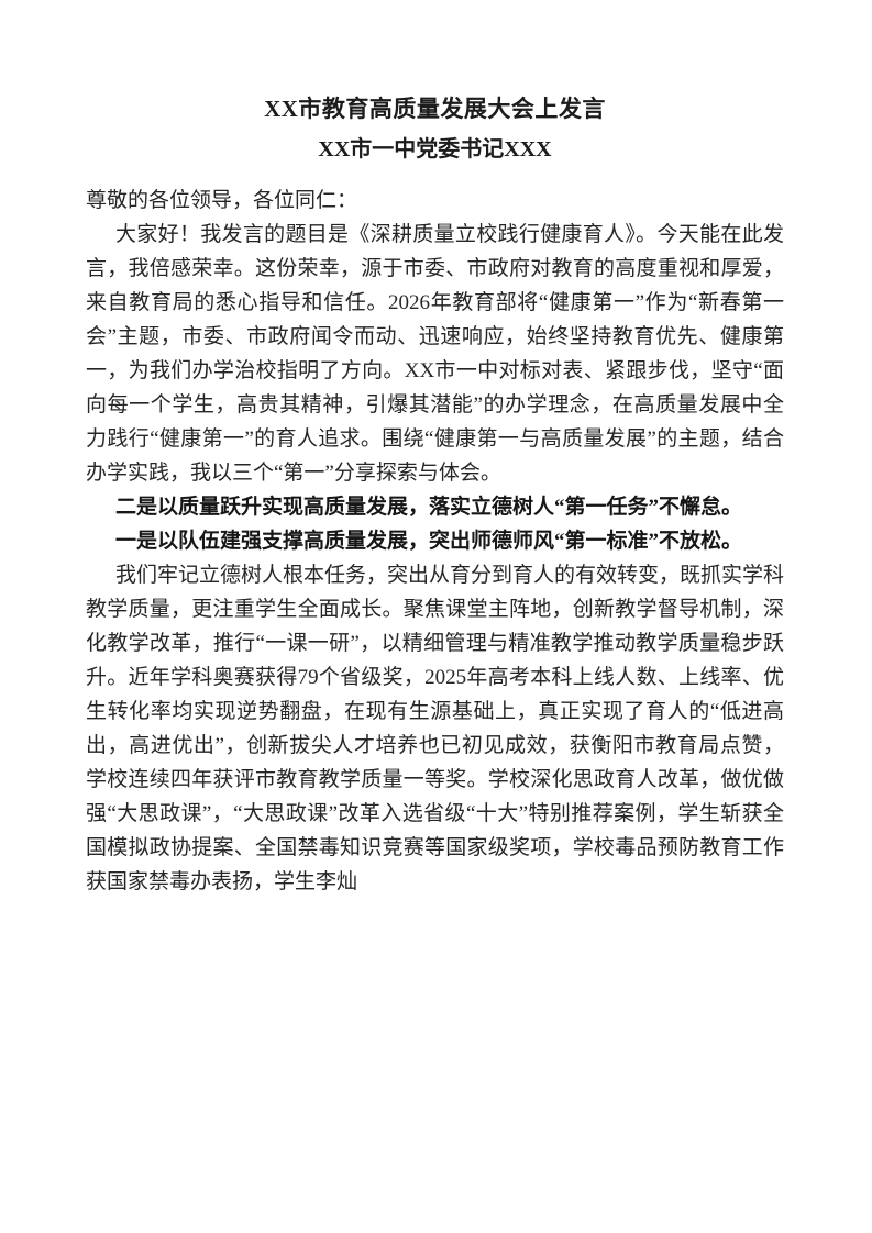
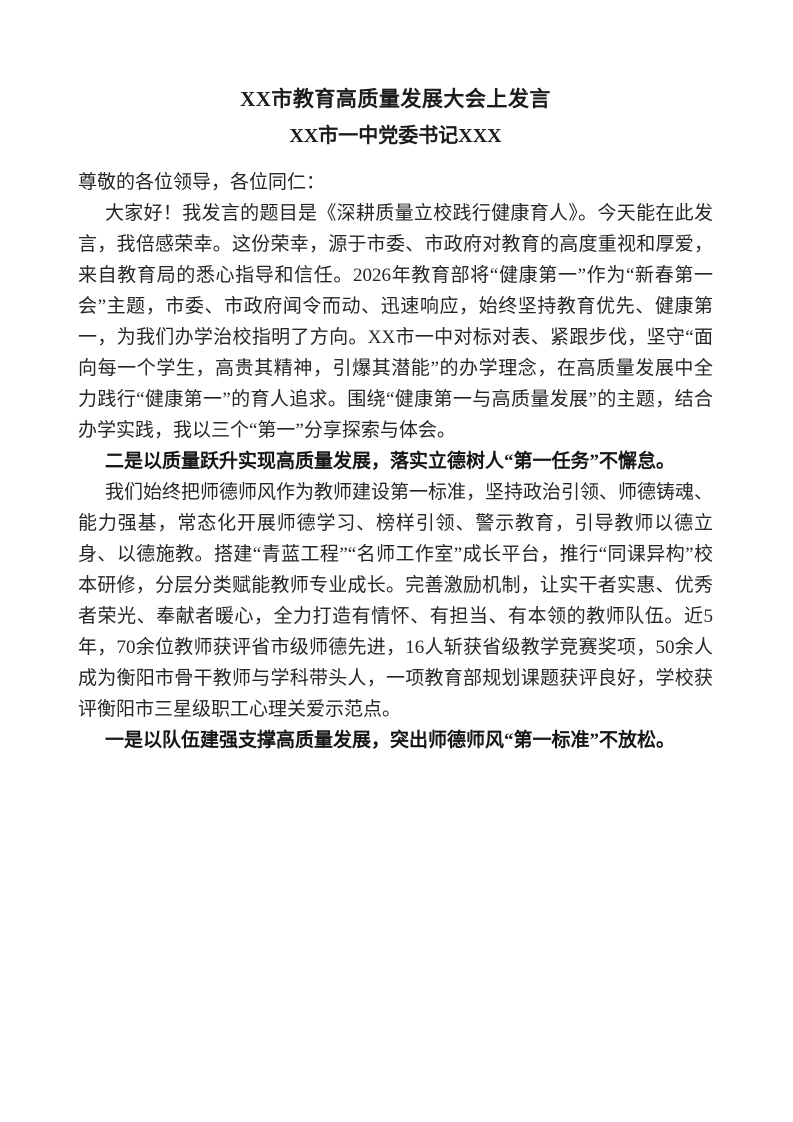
  XX市教育高质量发展大会上发言
  XX市一中党委书记XXX
  尊敬的各位领导，各位同仁：
  大家好！我发言的题目是《深耕质量立校践行健康育人》。今天能在此发言，我倍感荣幸。这份荣幸，源于市委、市政府对教育的高度重视和厚爱，来自教育局的悉心指导和信任。2026年教育部将“健康第一”作为“新春第一会”主题，市委、市政府闻令而动、迅速响应，始终坚持教育优先、健康第一，为我们办学治校指明了方向。XX市一中对标对表、紧跟步伐，坚守“面向每一个学生，高贵其精神，引爆其潜能”的办学理念，在高质量发展中全力践行“健康第一”的育人追求。围绕“健康第一与高质量发展”的主题，结合办学实践，我以三个“第一”分享探索与体会。
  二是以质量跃升实现高质量发展，落实立德树人“第一任务”不懈怠。
+ 我们始终把师德师风作为教师建设第一标准，坚持政治引领、师德铸魂、能力强基，常态化开展师德学习、榜样引领、警示教育，引导教师以德立身、以德施教。搭建“青蓝工程”“名师工作室”成长平台，推行“同课异构”校本研修，分层分类赋能教师专业成长。完善激励机制，让实干者实惠、优秀者荣光、奉献者暖心，全力打造有情怀、有担当、有本领的教师队伍。近5年，70余位教师获评省市级师德先进，16人斩获省级教学竞赛奖项，50余人成为衡阳市骨干教师与学科带头人，一项教育部规划课题获评良好，学校获评衡阳市三星级职工心理关爱示范点。
  一是以队伍建强支撑高质量发展，突出师德师风“第一标准”不放松。
- 我们牢记立德树人根本任务，突出从育分到育人的有效转变，既抓实学科教学质量，更注重学生全面成长。聚焦课堂主阵地，创新教学督导机制，深化教学改革，推行“一课一研”，以精细管理与精准教学推动教学质量稳步跃升。近年学科奥赛获得79个省级奖，2025年高考本科上线人数、上线率、优生转化率均实现逆势翻盘，在现有生源基础上，真正实现了育人的“低进高出，高进优出”，创新拔尖人才培养也已初见成效，获衡阳市教育局点赞，学校连续四年获评市教育教学质量一等奖。学校深化思政育人改革，做优做强“大思政课”，“大思政课”改革入选省级“十大”特别推荐案例，学生斩获全国模拟政协提案、全国禁毒知识竞赛等国家级奖项，学校毒品预防教育工作获国家禁毒办表扬，学生李灿
